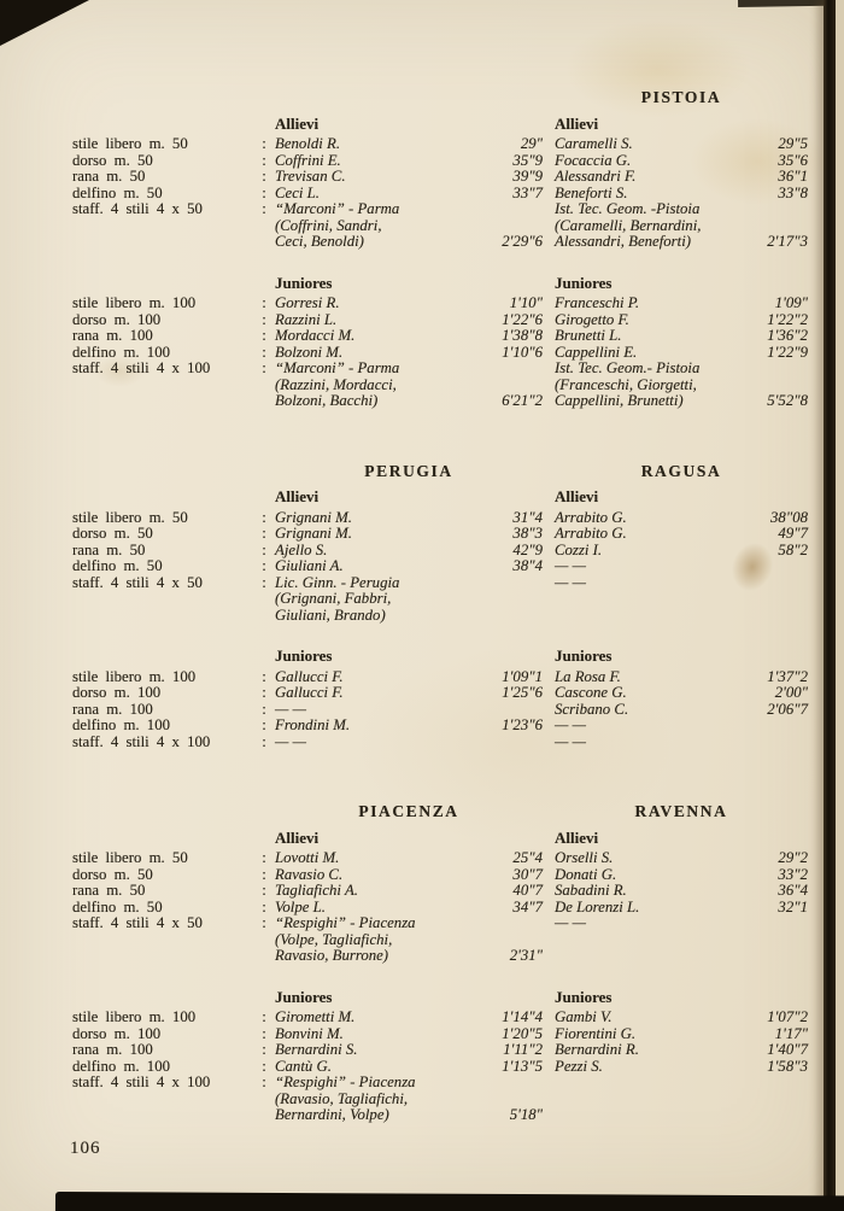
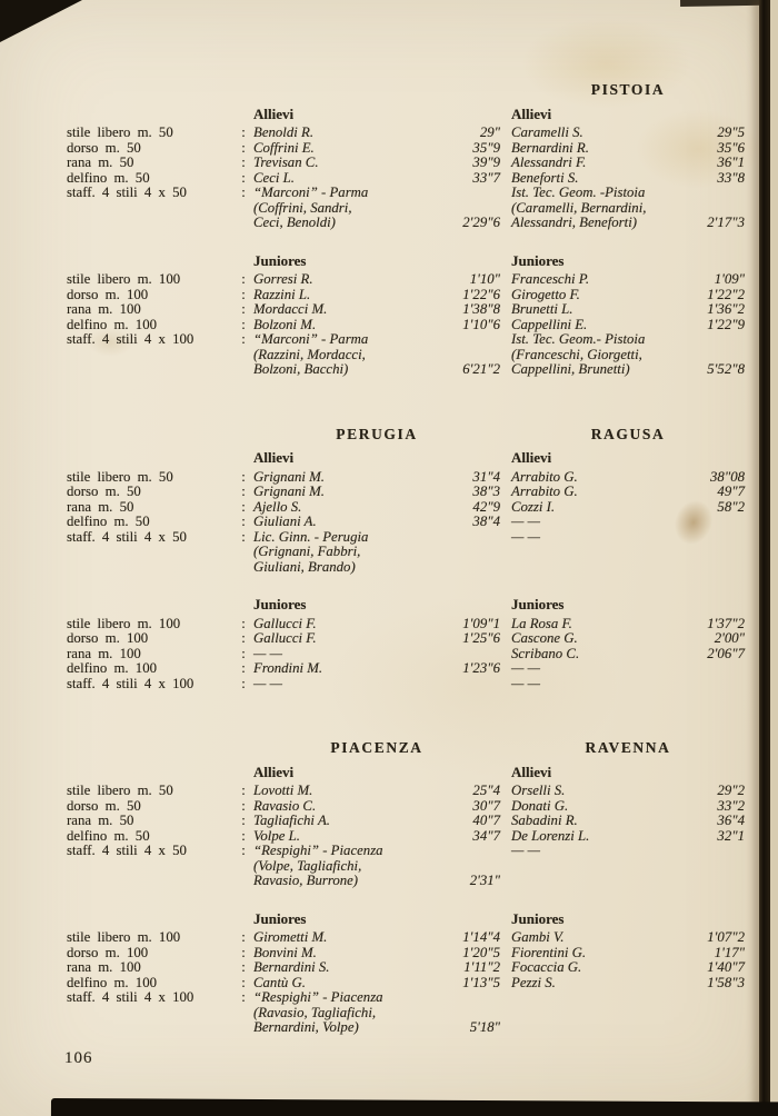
  PISTOIA
  Allievi
  Allievi
  stile libero m. 50
  :
  Benoldi R.
  29"
  Caramelli S.
  29"5
  dorso m. 50
  :
  Coffrini E.
  35"9
- Focaccia G.
+ Bernardini R.
  35"6
  rana m. 50
  :
  Trevisan C.
  39"9
  Alessandri F.
  36"1
  delfino m. 50
  :
  Ceci L.
  33"7
  Beneforti S.
  33"8
  staff. 4 stili 4 x 50
  :
  “Marconi” - Parma
  (Coffrini, Sandri,
  Ceci, Benoldi)
  2'29"6
  Ist. Tec. Geom. -Pistoia
  (Caramelli, Bernardini,
  Alessandri, Beneforti)
  2'17"3
  Juniores
  Juniores
  stile libero m. 100
  :
  Gorresi R.
  1'10"
  Franceschi P.
  1'09"
  dorso m. 100
  :
  Razzini L.
  1'22"6
  Girogetto F.
  1'22"2
  rana m. 100
  :
  Mordacci M.
  1'38"8
  Brunetti L.
  1'36"2
  delfino m. 100
  :
  Bolzoni M.
  1'10"6
  Cappellini E.
  1'22"9
  staff. 4 stili 4 x 100
  :
  “Marconi” - Parma
  (Razzini, Mordacci,
  Bolzoni, Bacchi)
  6'21"2
  Ist. Tec. Geom.- Pistoia
  (Franceschi, Giorgetti,
  Cappellini, Brunetti)
  5'52"8
  PERUGIA
  RAGUSA
  Allievi
  Allievi
  stile libero m. 50
  :
  Grignani M.
  31"4
  Arrabito G.
  38"08
  dorso m. 50
  :
  Grignani M.
  38"3
  Arrabito G.
  49"7
  rana m. 50
  :
  Ajello S.
  42"9
  Cozzi I.
  58"2
  delfino m. 50
  :
  Giuliani A.
  38"4
  — —
  staff. 4 stili 4 x 50
  :
  Lic. Ginn. - Perugia
  (Grignani, Fabbri,
  Giuliani, Brando)
  — —
  Juniores
  Juniores
  stile libero m. 100
  :
  Gallucci F.
  1'09"1
  La Rosa F.
  1'37"2
  dorso m. 100
  :
  Gallucci F.
  1'25"6
  Cascone G.
  2'00"
  rana m. 100
  :
  — —
  Scribano C.
  2'06"7
  delfino m. 100
  :
  Frondini M.
  1'23"6
  — —
  staff. 4 stili 4 x 100
  :
  — —
  — —
  PIACENZA
  RAVENNA
  Allievi
  Allievi
  stile libero m. 50
  :
  Lovotti M.
  25"4
  Orselli S.
  29"2
  dorso m. 50
  :
  Ravasio C.
  30"7
  Donati G.
  33"2
  rana m. 50
  :
  Tagliafichi A.
  40"7
  Sabadini R.
  36"4
  delfino m. 50
  :
  Volpe L.
  34"7
  De Lorenzi L.
  32"1
  staff. 4 stili 4 x 50
  :
  “Respighi” - Piacenza
  (Volpe, Tagliafichi,
  Ravasio, Burrone)
  2'31"
  — —
  Juniores
  Juniores
  stile libero m. 100
  :
  Girometti M.
  1'14"4
  Gambi V.
  1'07"2
  dorso m. 100
  :
  Bonvini M.
  1'20"5
  Fiorentini G.
  1'17"
  rana m. 100
  :
  Bernardini S.
  1'11"2
- Bernardini R.
+ Focaccia G.
  1'40"7
  delfino m. 100
  :
  Cantù G.
  1'13"5
  Pezzi S.
  1'58"3
  staff. 4 stili 4 x 100
  :
  “Respighi” - Piacenza
  (Ravasio, Tagliafichi,
  Bernardini, Volpe)
  5'18"
  106
